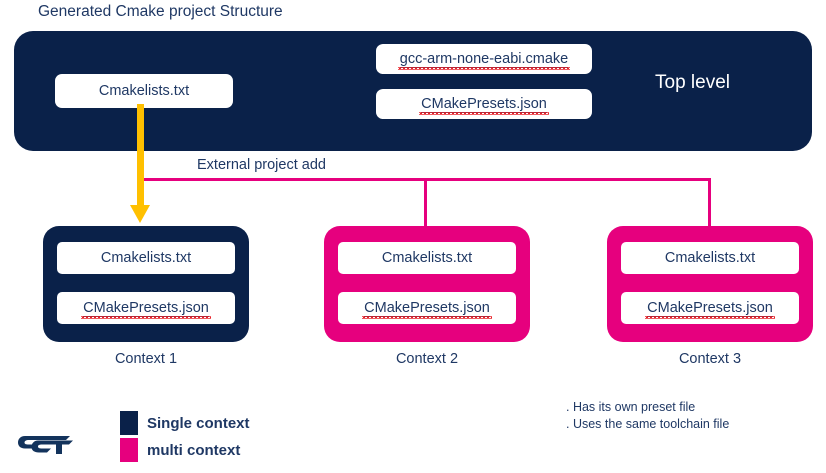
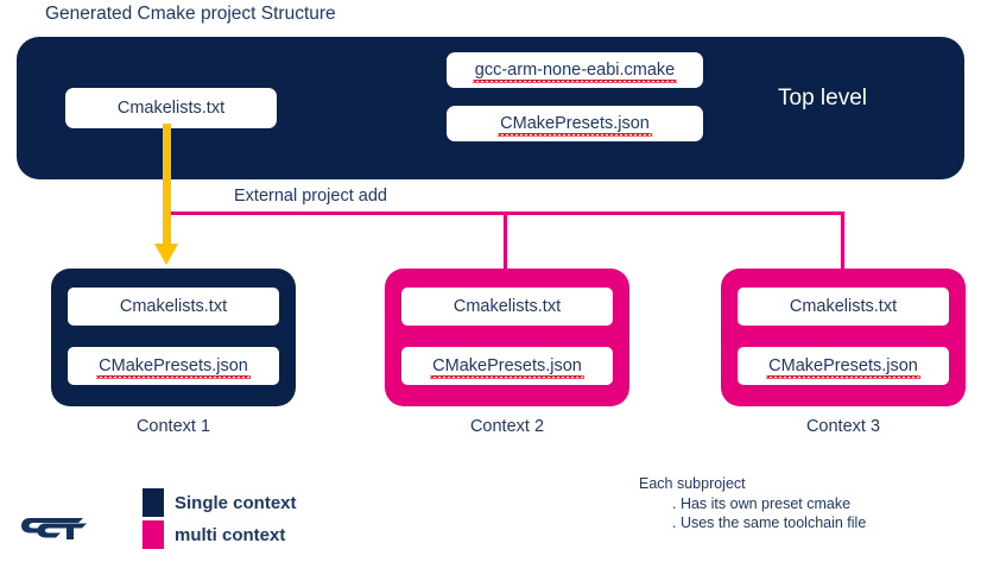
  Generated Cmake project Structure
  Top level
  Cmakelists.txt
  gcc-arm-none-eabi.cmake
  CMakePresets.json
  External project add
  Cmakelists.txt
  CMakePresets.json
  Context 1
  Cmakelists.txt
  CMakePresets.json
  Context 2
  Cmakelists.txt
  CMakePresets.json
  Context 3
  Single context
  multi context
+ Each subproject
- . Has its own preset file
+ . Has its own preset cmake
  . Uses the same toolchain file
